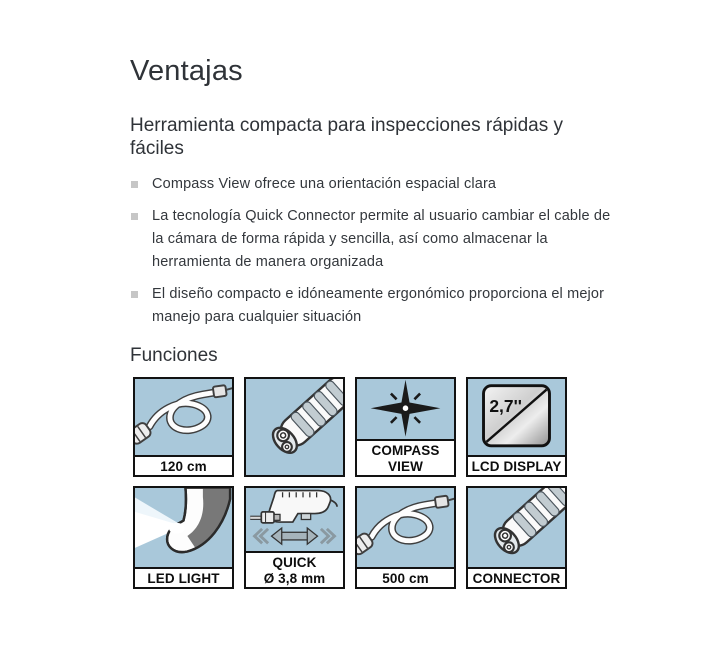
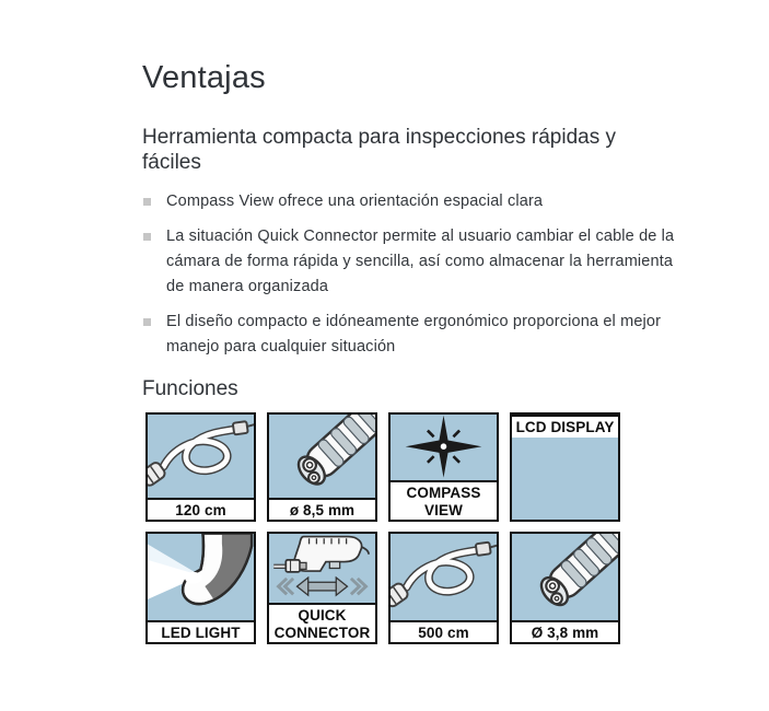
  Ventajas
  Herramienta compacta para inspecciones rápidas y fáciles
  Compass View ofrece una orientación espacial clara
- La tecnología Quick Connector permite al usuario cambiar el cable de la cámara de forma rápida y sencilla, así como almacenar la herramienta de manera organizada
+ La situación Quick Connector permite al usuario cambiar el cable de la cámara de forma rápida y sencilla, así como almacenar la herramienta de manera organizada
  El diseño compacto e idóneamente ergonómico proporciona el mejor manejo para cualquier situación
  Funciones
  120 cm
+ ø 8,5 mm
  COMPASS
  VIEW
- 2,7''
  LCD DISPLAY
  LED LIGHT
  QUICK
- Ø 3,8 mm
+ CONNECTOR
  500 cm
- CONNECTOR
+ Ø 3,8 mm
